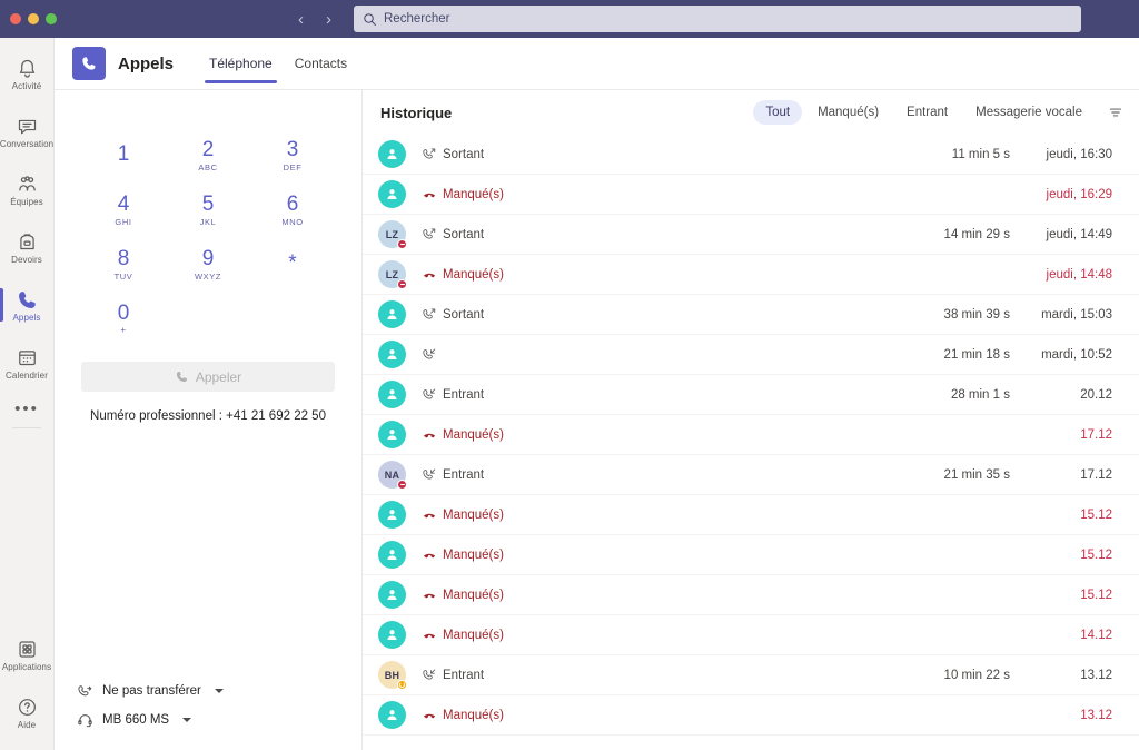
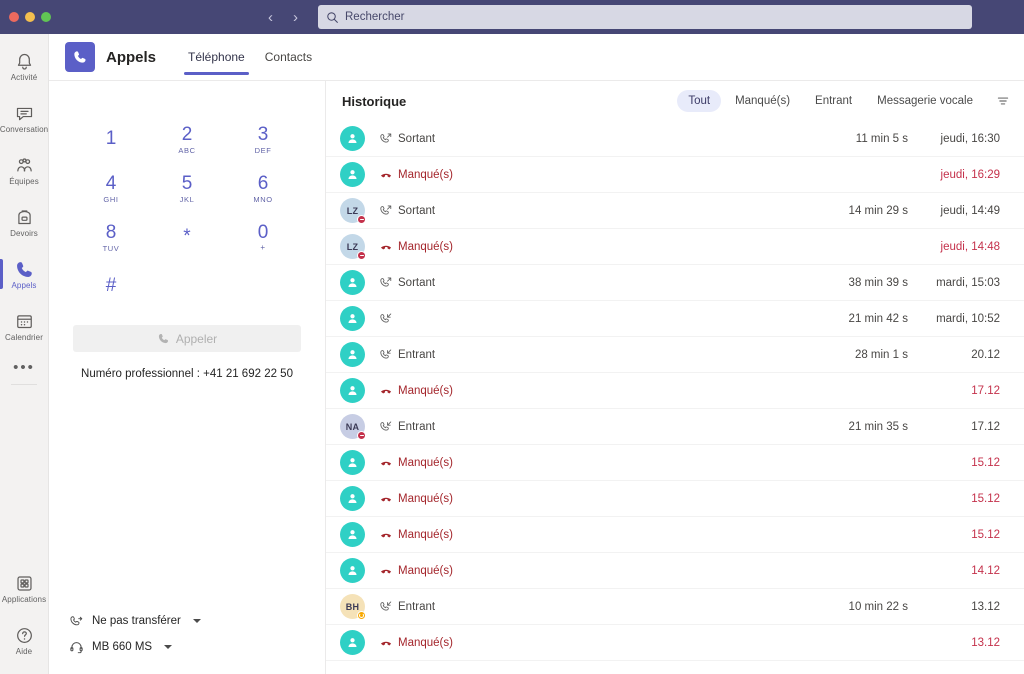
  ‹
  ›
  Rechercher
  Activité
  Conversation
  Équipes
  Devoirs
  Appels
  Calendrier
  •••
  Applications
  Aide
  Appels
  Téléphone
  Contacts
  1
  2
  ABC
  3
  DEF
  4
  GHI
  5
  JKL
  6
  MNO
  8
  TUV
- 9
- WXYZ
  *
  0
  +
+ #
  Appeler
  Numéro professionnel : +41 21 692 22 50
  Ne pas transférer
  MB 660 MS
  Historique
  Tout
  Manqué(s)
  Entrant
  Messagerie vocale
  Sortant
  11 min 5 s
  jeudi, 16:30
  Manqué(s)
  jeudi, 16:29
  LZ
  Sortant
  14 min 29 s
  jeudi, 14:49
  LZ
  Manqué(s)
  jeudi, 14:48
  Sortant
  38 min 39 s
  mardi, 15:03
- 21 min 18 s
+ 21 min 42 s
  mardi, 10:52
  Entrant
  28 min 1 s
  20.12
  Manqué(s)
  17.12
  NA
  Entrant
  21 min 35 s
  17.12
  Manqué(s)
  15.12
  Manqué(s)
  15.12
  Manqué(s)
  15.12
  Manqué(s)
  14.12
  BH
  Entrant
  10 min 22 s
  13.12
  Manqué(s)
  13.12
